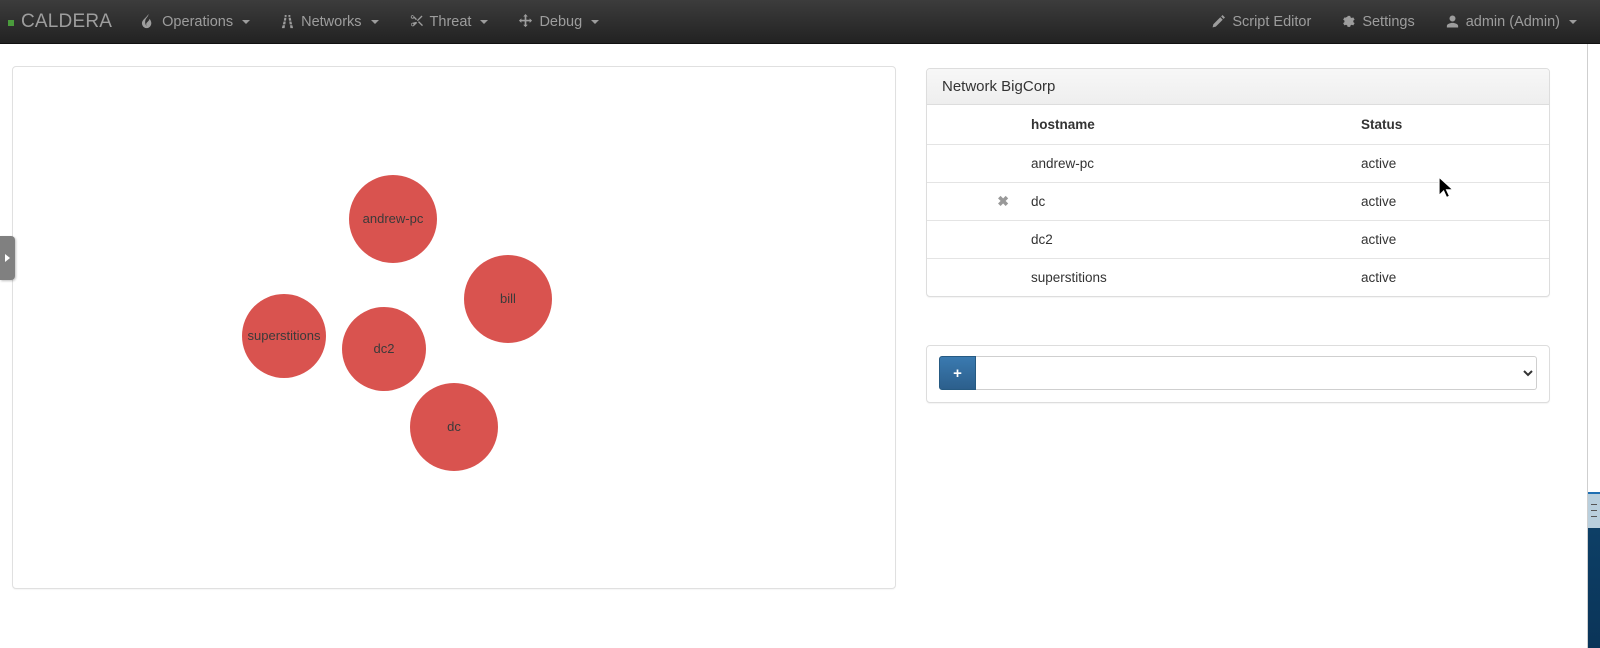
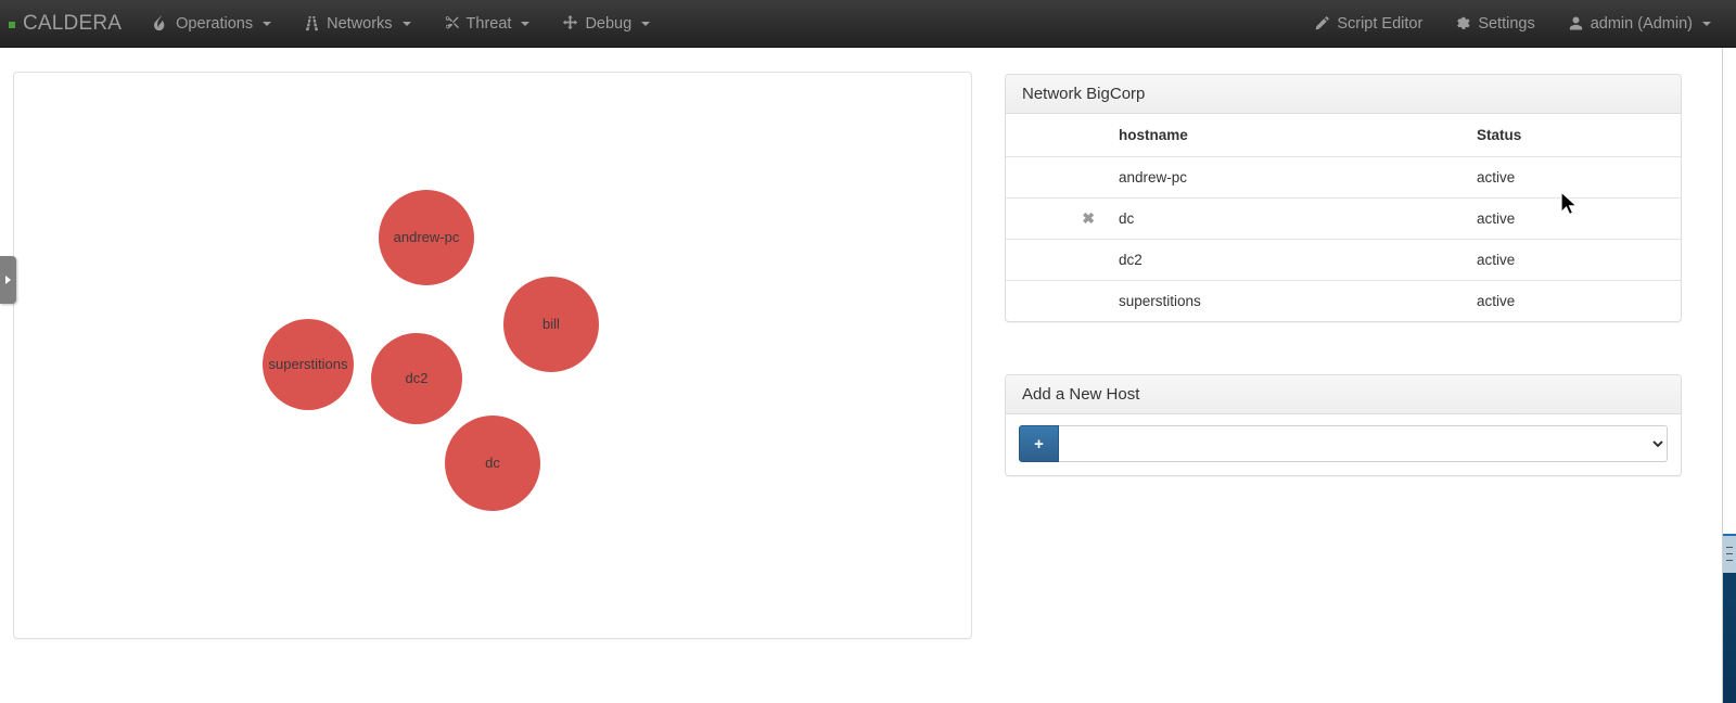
  CALDERA
  Operations
  Networks
  Threat
  Debug
  Script Editor
  Settings
  admin (Admin)
  andrew-pc
  bill
  superstitions
  dc2
  dc
  Network BigCorp
  	hostname	Status
  	andrew-pc	active
  ✖	dc	active
  	dc2	active
  	superstitions	active
+ Add a New Host
  +
